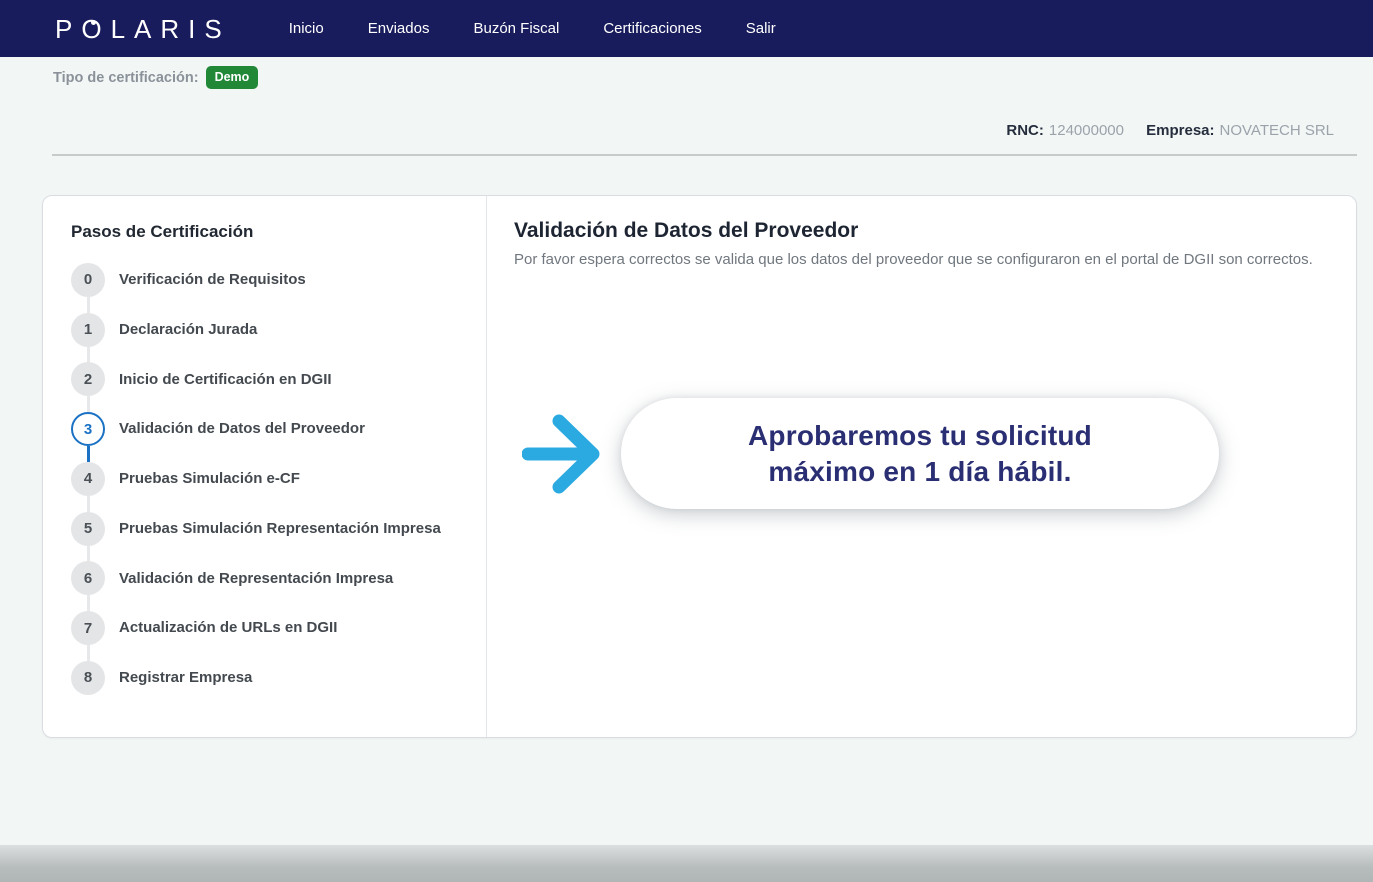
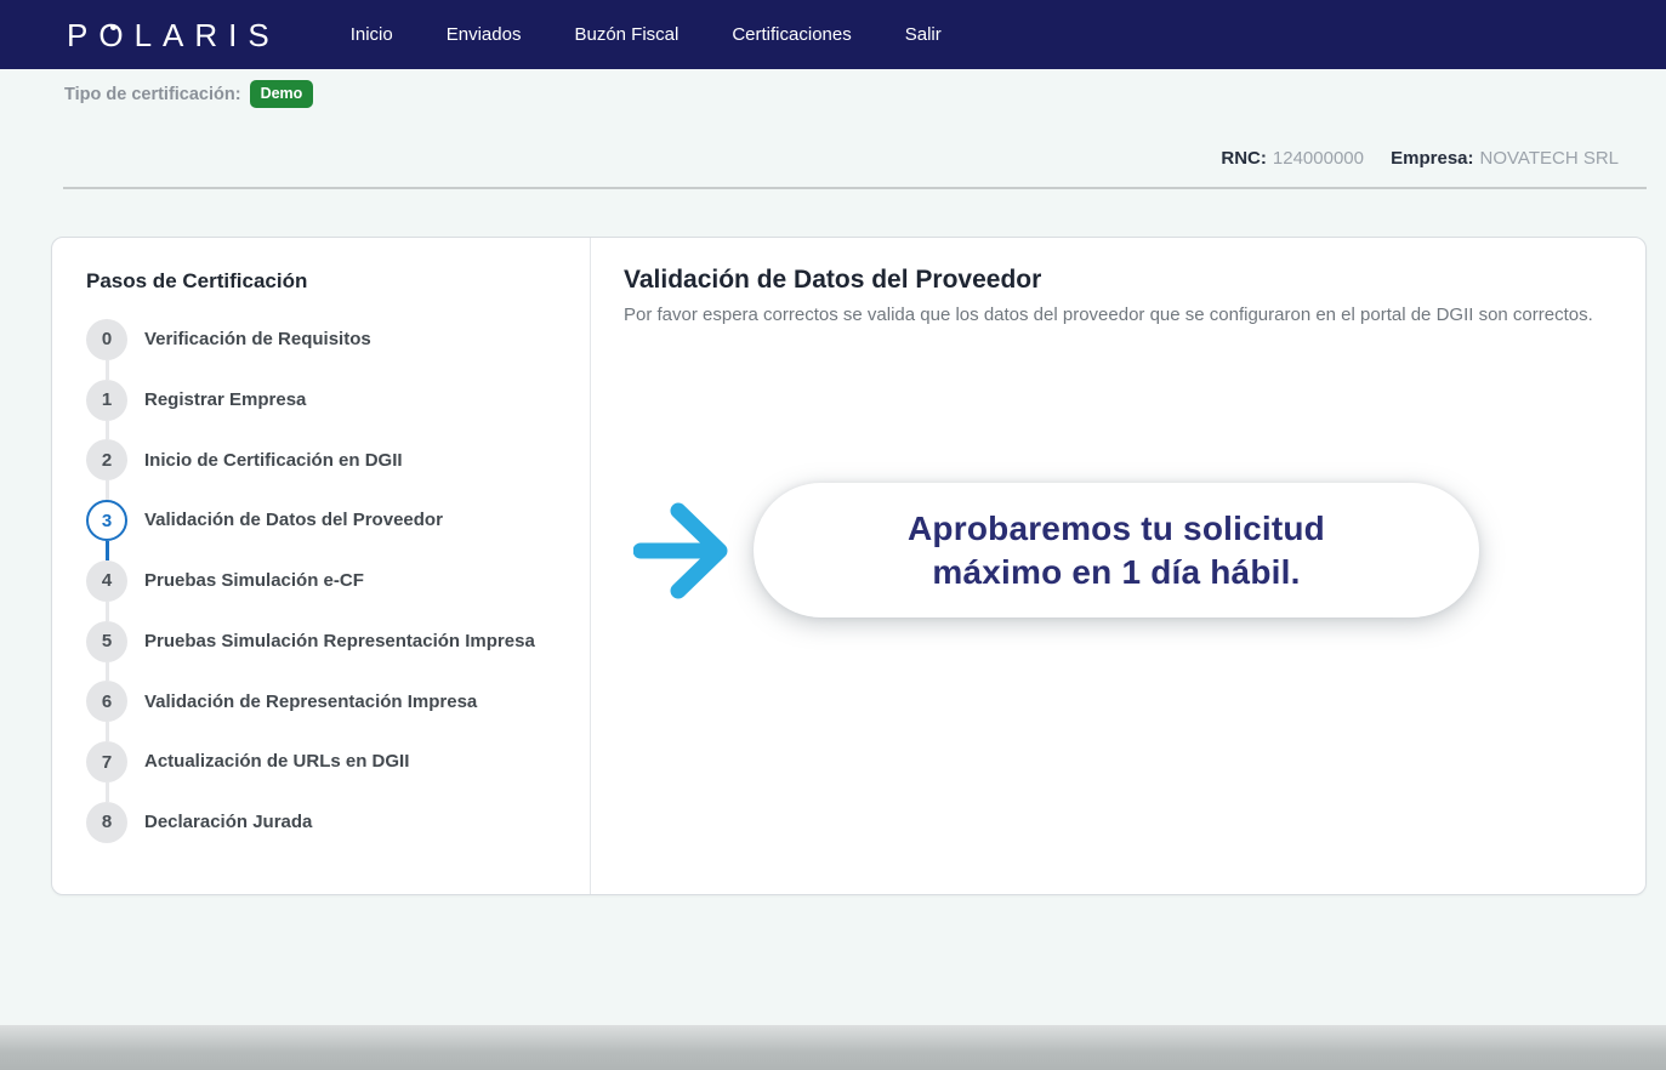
  POLARIS
  Inicio
  Enviados
  Buzón Fiscal
  Certificaciones
  Salir
  Tipo de certificación:
  Demo
  RNC: 124000000 Empresa: NOVATECH SRL
  Pasos de Certificación
  0
  Verificación de Requisitos
  1
- Declaración Jurada
+ Registrar Empresa
  2
  Inicio de Certificación en DGII
  3
  Validación de Datos del Proveedor
  4
  Pruebas Simulación e-CF
  5
  Pruebas Simulación Representación Impresa
  6
  Validación de Representación Impresa
  7
  Actualización de URLs en DGII
  8
- Registrar Empresa
+ Declaración Jurada
  Validación de Datos del Proveedor
  Por favor espera correctos se valida que los datos del proveedor que se configuraron en el portal de DGII son correctos.
  Aprobaremos tu solicitud
  máximo en 1 día hábil.
